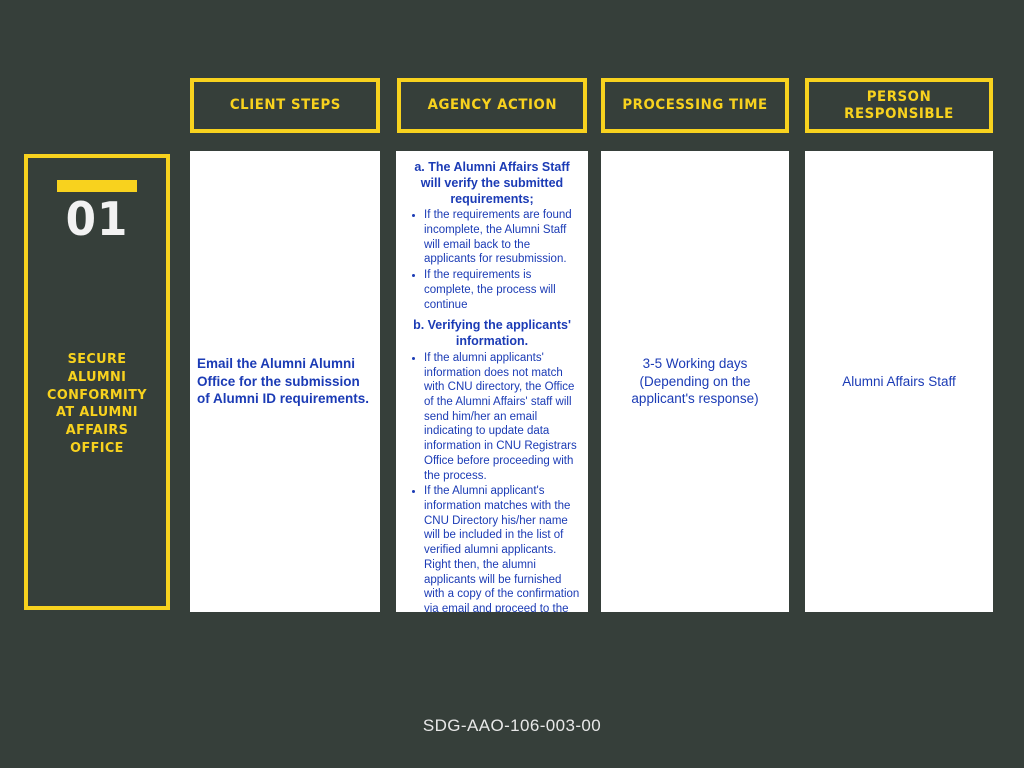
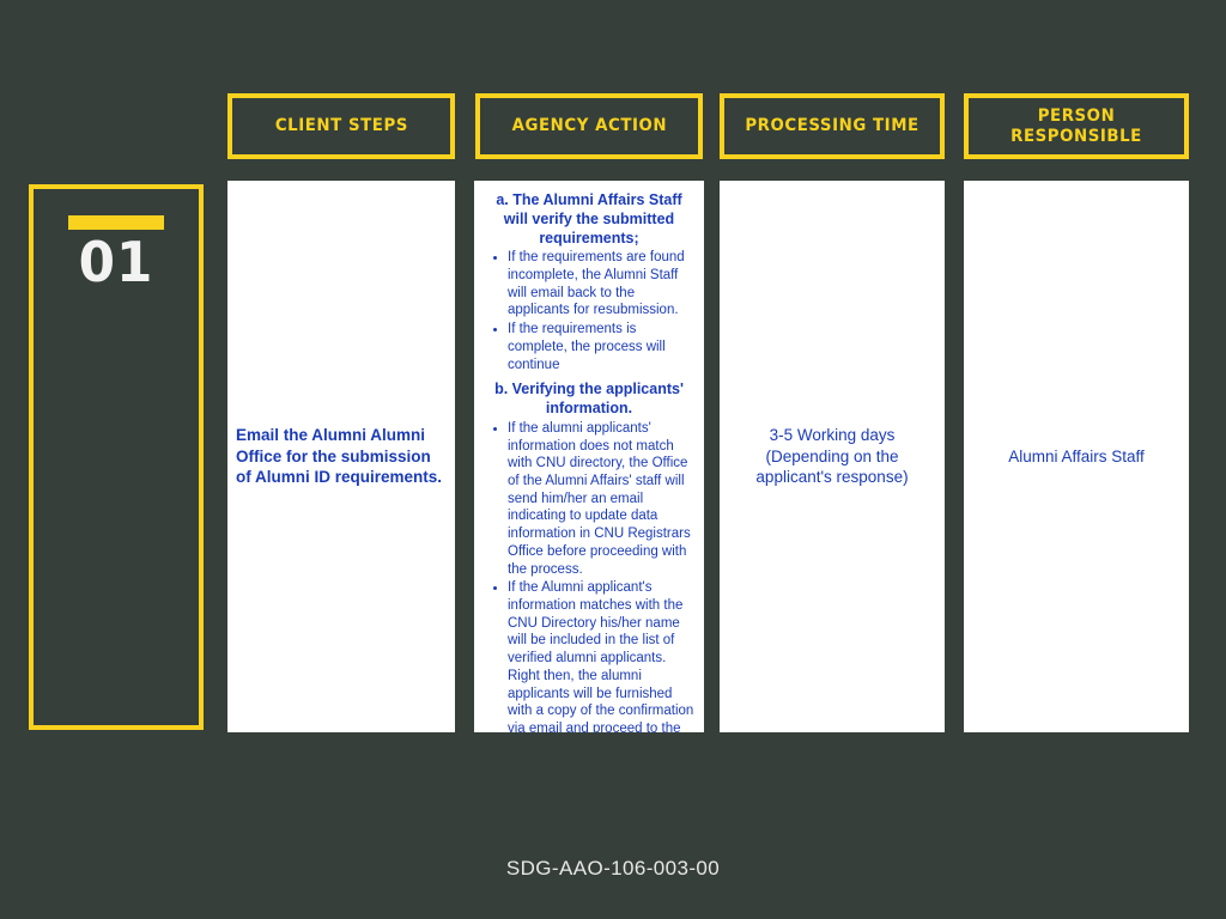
  CLIENT STEPS
  AGENCY ACTION
  PROCESSING TIME
  PERSON RESPONSIBLE
  01
- SECURE ALUMNI CONFORMITY AT ALUMNI AFFAIRS OFFICE
  Email the Alumni Alumni Office for the submission of Alumni ID requirements.
  a. The Alumni Affairs Staff will verify the submitted requirements;
  If the requirements are found incomplete, the Alumni Staff will email back to the applicants for resubmission.
  If the requirements is complete, the process will continue
  b. Verifying the applicants' information.
  If the alumni applicants' information does not match with CNU directory, the Office of the Alumni Affairs' staff will send him/her an email indicating to update data information in CNU Registrars Office before proceeding with the process.
  If the Alumni applicant's information matches with the CNU Directory his/her name will be included in the list of verified alumni applicants. Right then, the alumni applicants will be furnished with a copy of the confirmation via email and proceed to the
  3-5 Working days (Depending on the applicant's response)
  Alumni Affairs Staff
  SDG-AAO-106-003-00
